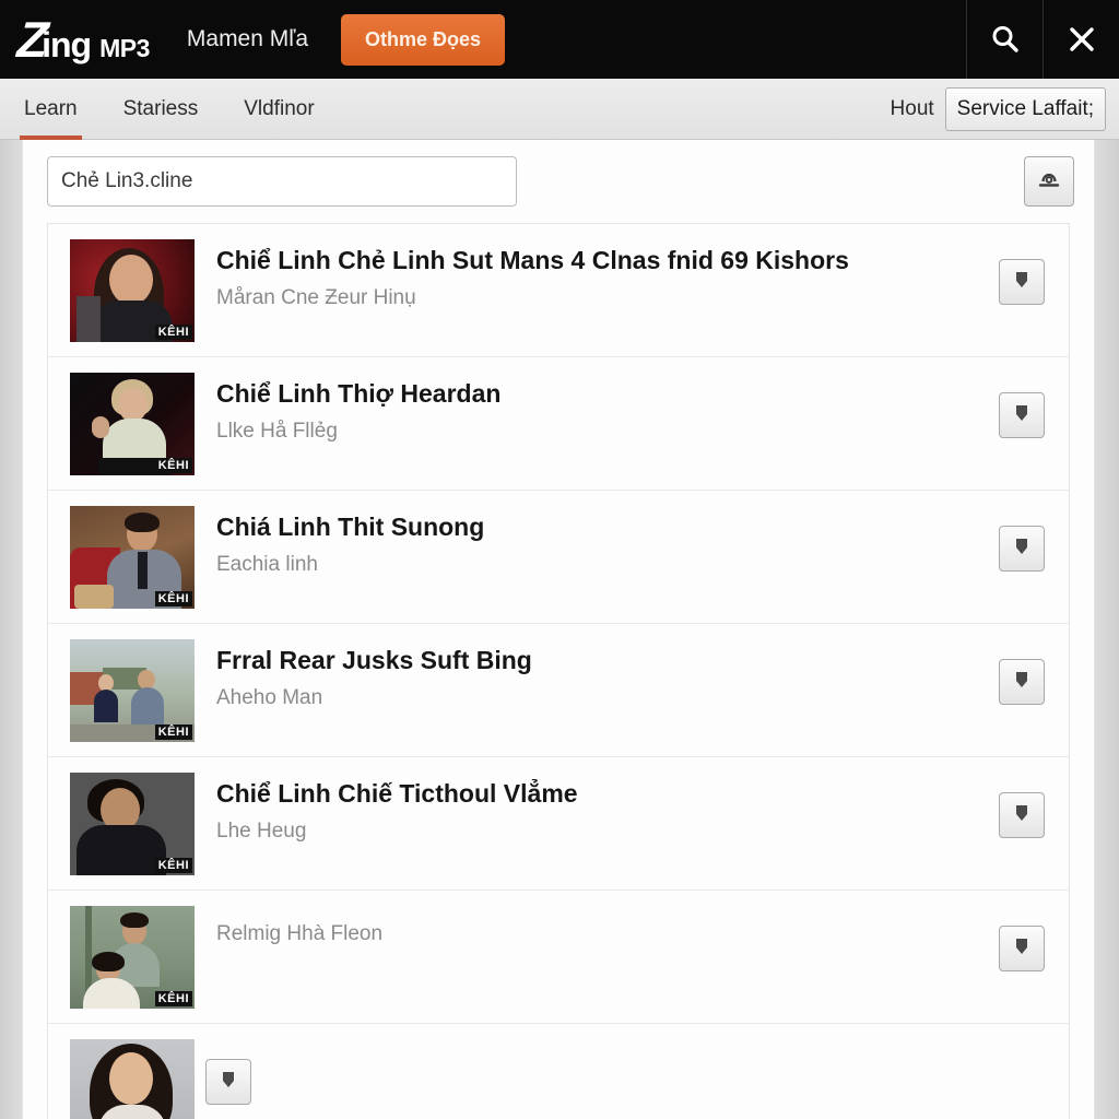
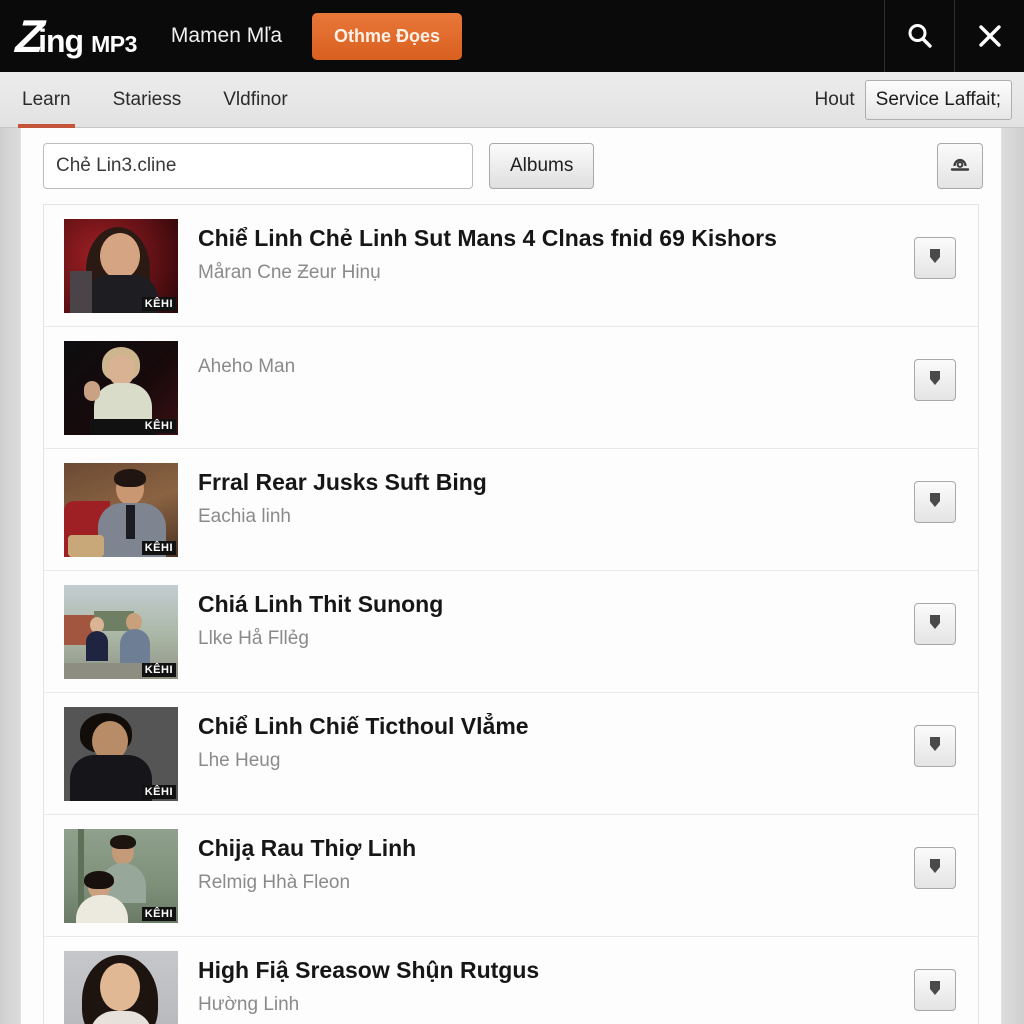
  ing
  MP3
  Mamen Mľa
  Othme Ɖọes
  Learn
  Stariess
  Vldfinor
  Hout
  Service Laffait;
  Chẻ Lin3.cline
+ Albums
  KÊHI
  Chiể Linh Chẻ Linh Sut Mans 4 Clnas fnid 69 Kishors
  Måran Cne Ƶeur Hinụ
  KÊHI
- Chiể Linh Thiợ Heardan
- Llke Hå Fllẻg
+ Aheho Man
  KÊHI
- Chiá Linh Thit Sunong
+ Frral Rear Jusks Suft Bing
  Eachia linh
  KÊHI
- Frral Rear Jusks Suft Bing
+ Chiá Linh Thit Sunong
- Aheho Man
+ Llke Hå Fllẻg
  KÊHI
  Chiể Linh Chiế Ticthoul Vlẳme
  Lhe Heug
  KÊHI
+ Chijạ Rau Thiợ Linh
  Relmig Hhà Fleon
+ High Fiậ Sreasow Shụ̂n Rutgus
+ Hường Linh
